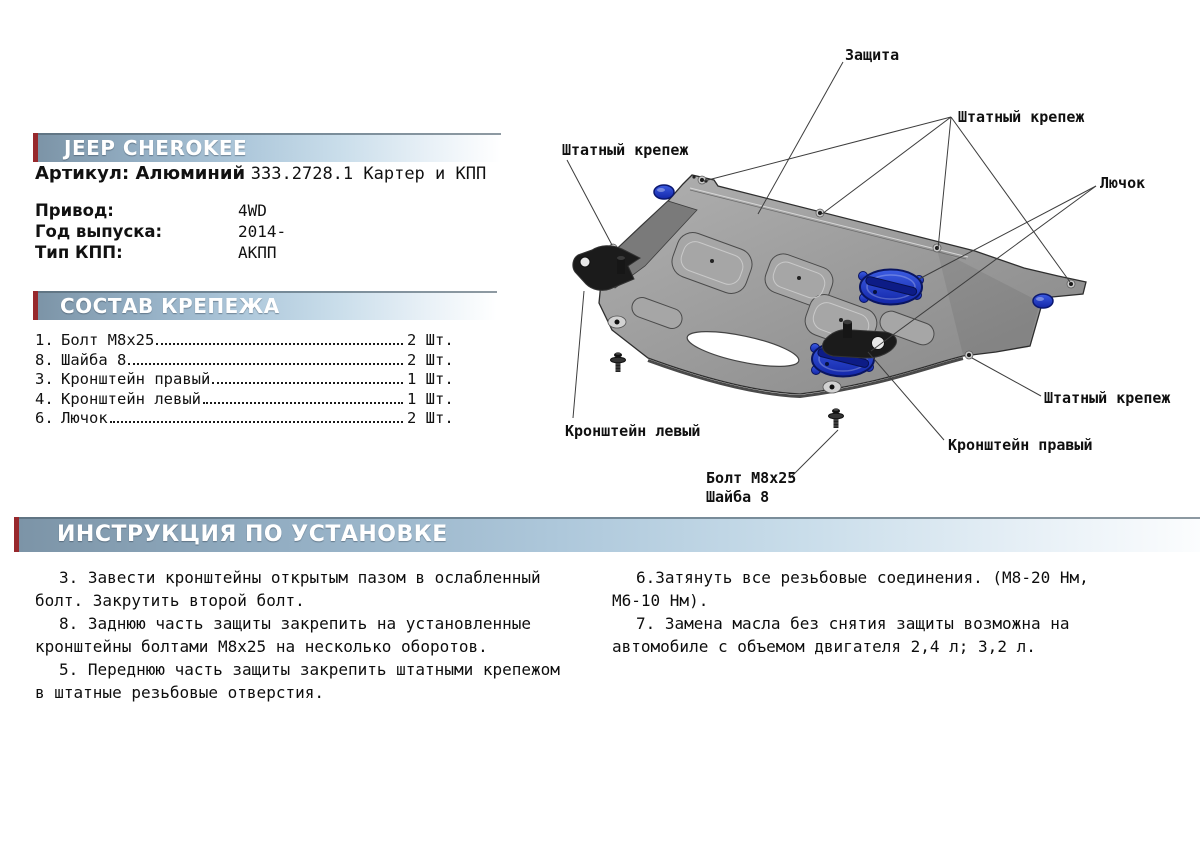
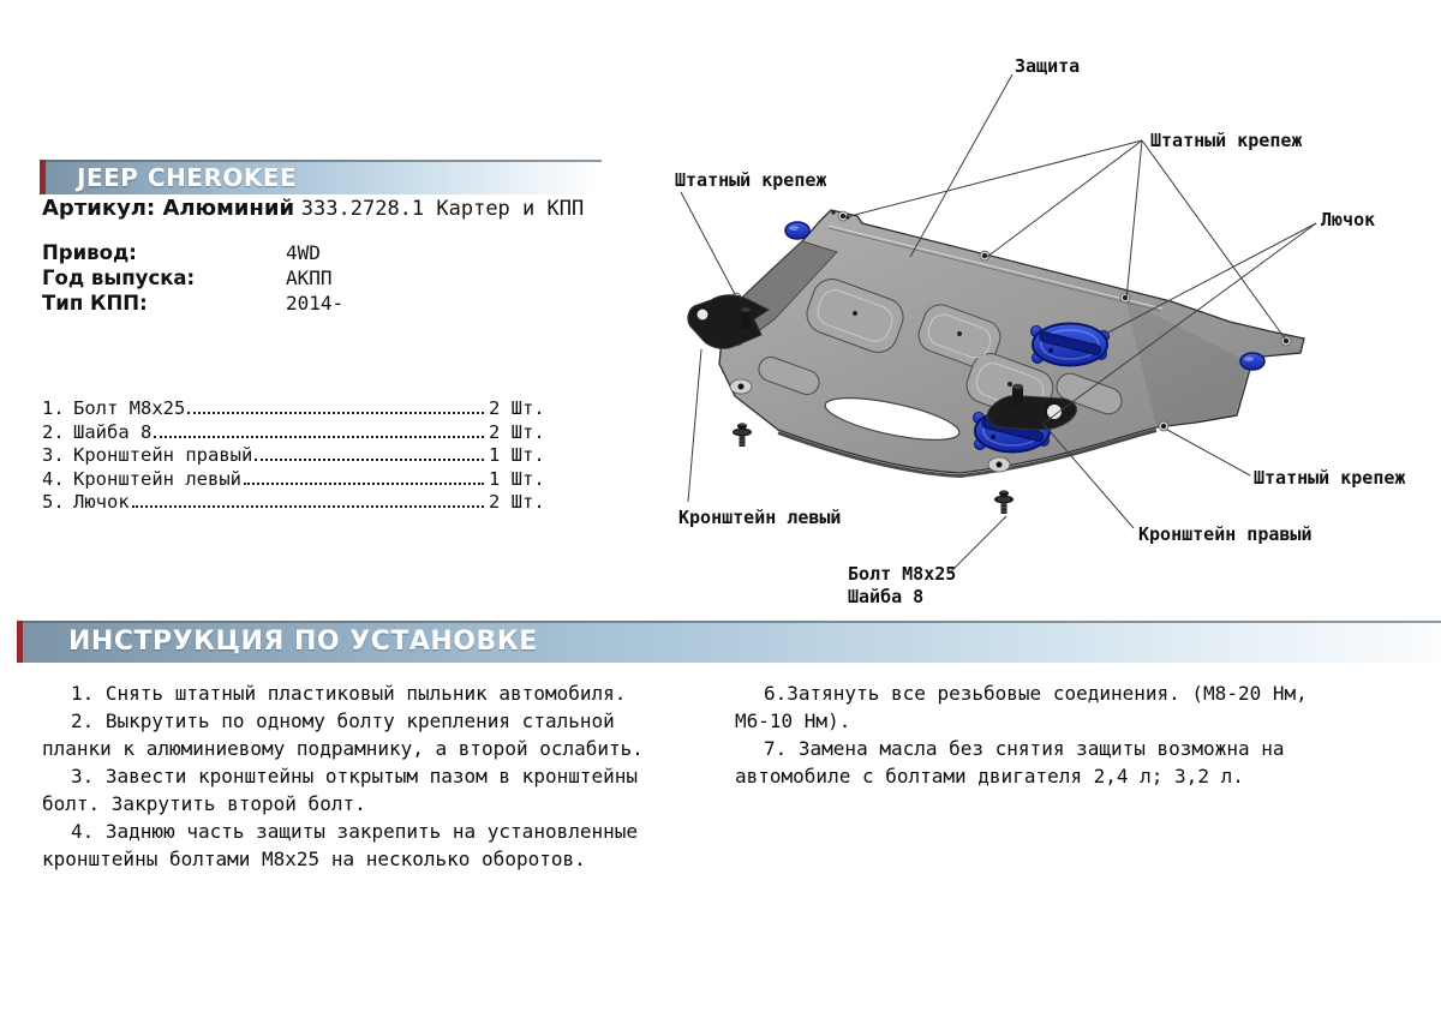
  JEEP CHEROKEE
  Артикул: Алюминий 333.2728.1 Картер и КПП
  Привод: 4WD
- Год выпуска: 2014-
+ Год выпуска: АКПП
- Тип КПП: АКПП
+ Тип КПП: 2014-
- СОСТАВ КРЕПЕЖА
  1.
  Болт М8х25
  2 Шт.
- 8.
+ 2.
  Шайба 8
  2 Шт.
  3.
  Кронштейн правый
  1 Шт.
  4.
  Кронштейн левый
  1 Шт.
- 6.
+ 5.
  Лючок
  2 Шт.
  ИНСТРУКЦИЯ ПО УСТАНОВКЕ
+ 1. Снять штатный пластиковый пыльник автомобиля.
+ 2. Выкрутить по одному болту крепления стальной планки к алюминиевому подрамнику, а второй ослабить.
- 3. Завести кронштейны открытым пазом в ослабленный болт. Закрутить второй болт.
+ 3. Завести кронштейны открытым пазом в кронштейны болт. Закрутить второй болт.
- 8. Заднюю часть защиты закрепить на установленные кронштейны болтами М8х25 на несколько оборотов.
+ 4. Заднюю часть защиты закрепить на установленные кронштейны болтами М8х25 на несколько оборотов.
- 5. Переднюю часть защиты закрепить штатными крепежом в штатные резьбовые отверстия.
  6.Затянуть все резьбовые соединения. (М8-20 Нм, М6-10 Нм).
- 7. Замена масла без снятия защиты возможна на автомобиле с объемом двигателя 2,4 л; 3,2 л.
+ 7. Замена масла без снятия защиты возможна на автомобиле с болтами двигателя 2,4 л; 3,2 л.
  Защита
  Штатный крепеж
  Штатный крепеж
  Лючок
  Штатный крепеж
  Кронштейн левый
  Кронштейн правый
  Болт М8х25
  Шайба 8
